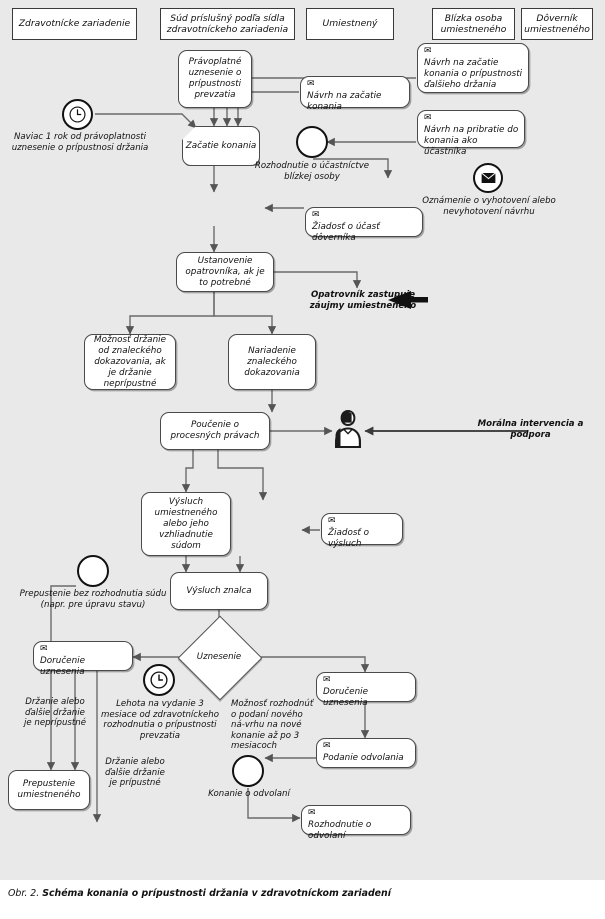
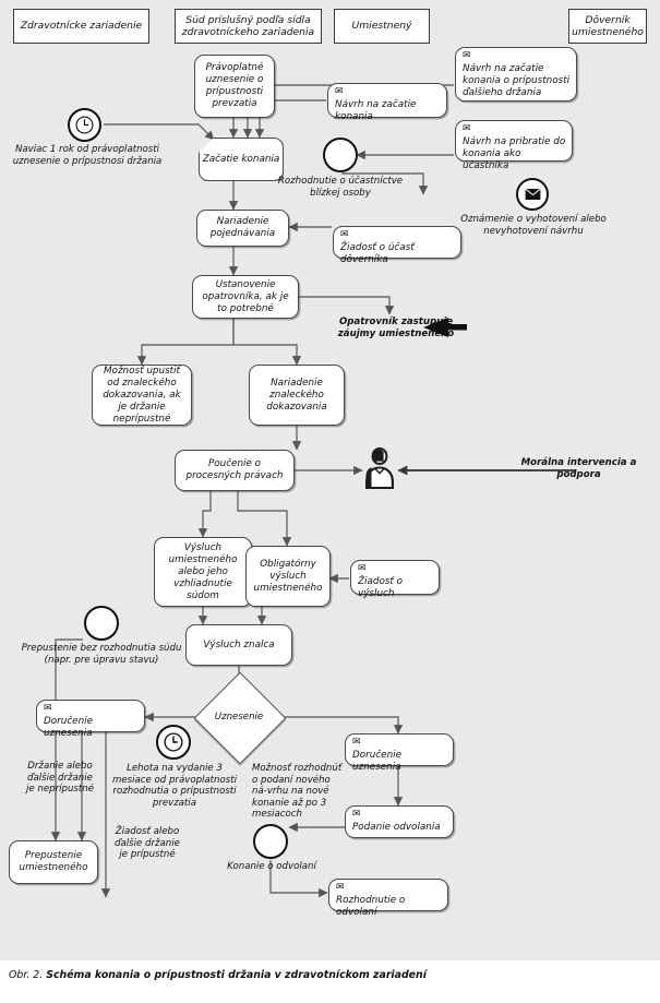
  Zdravotnícke zariadenie
  Súd príslušný podľa sídla zdravotníckeho zariadenia
  Umiestnený
- Blízka osoba umiestneného
  Dôverník umiestneného
  Právoplatné uznesenie o prípustnosti prevzatia
  ✉
  Návrh na začatie konania
  ✉
  Návrh na začatie konania o prípustnosti ďalšieho držania
  ✉
  Návrh na pribratie do konania ako účastníka
  Naviac 1 rok od právoplatnosti uznesenie o prípustnosi držania
  Začatie konania
  Rozhodnutie o účastníctve blízkej osoby
  Oznámenie o vyhotovení alebo nevyhotovení návrhu
+ Nariadenie pojednávania
  ✉
  Žiadosť o účasť dôverníka
  Ustanovenie opatrovníka, ak je to potrebné
  Opatrovník zastupuje záujmy umiestneného
- Možnosť držanie od znaleckého dokazovania, ak je držanie neprípustné
+ Možnosť upustiť od znaleckého dokazovania, ak je držanie neprípustné
  Nariadenie znaleckého dokazovania
  Poučenie o procesných právach
  Morálna intervencia a podpora
  Výsluch umiestneného alebo jeho vzhliadnutie súdom
+ Obligatórny výsluch umiestneného
  ✉
  Žiadosť o výsluch
  Výsluch znalca
  Prepustenie bez rozhodnutia súdu (napr. pre úpravu stavu)
  Uznesenie
  ✉
  Doručenie uznesenia
- Lehota na vydanie 3 mesiace od zdravotníckeho rozhodnutia o prípustnosti prevzatia
+ Lehota na vydanie 3 mesiace od právoplatnosti rozhodnutia o prípustnosti prevzatia
  Možnosť rozhodnúť o podaní nového ná-vrhu na nové konanie až po 3 mesiacoch
  Držanie alebo ďalšie držanie je neprípustné
- Držanie alebo ďalšie držanie je prípustné
+ Žiadosť alebo ďalšie držanie je prípustné
  ✉
  Doručenie uznesenia
  ✉
  Podanie odvolania
  Konanie o odvolaní
  ✉
  Rozhodnutie o odvolaní
  Prepustenie umiestneného
  Obr. 2. Schéma konania o prípustnosti držania v zdravotníckom zariadení
